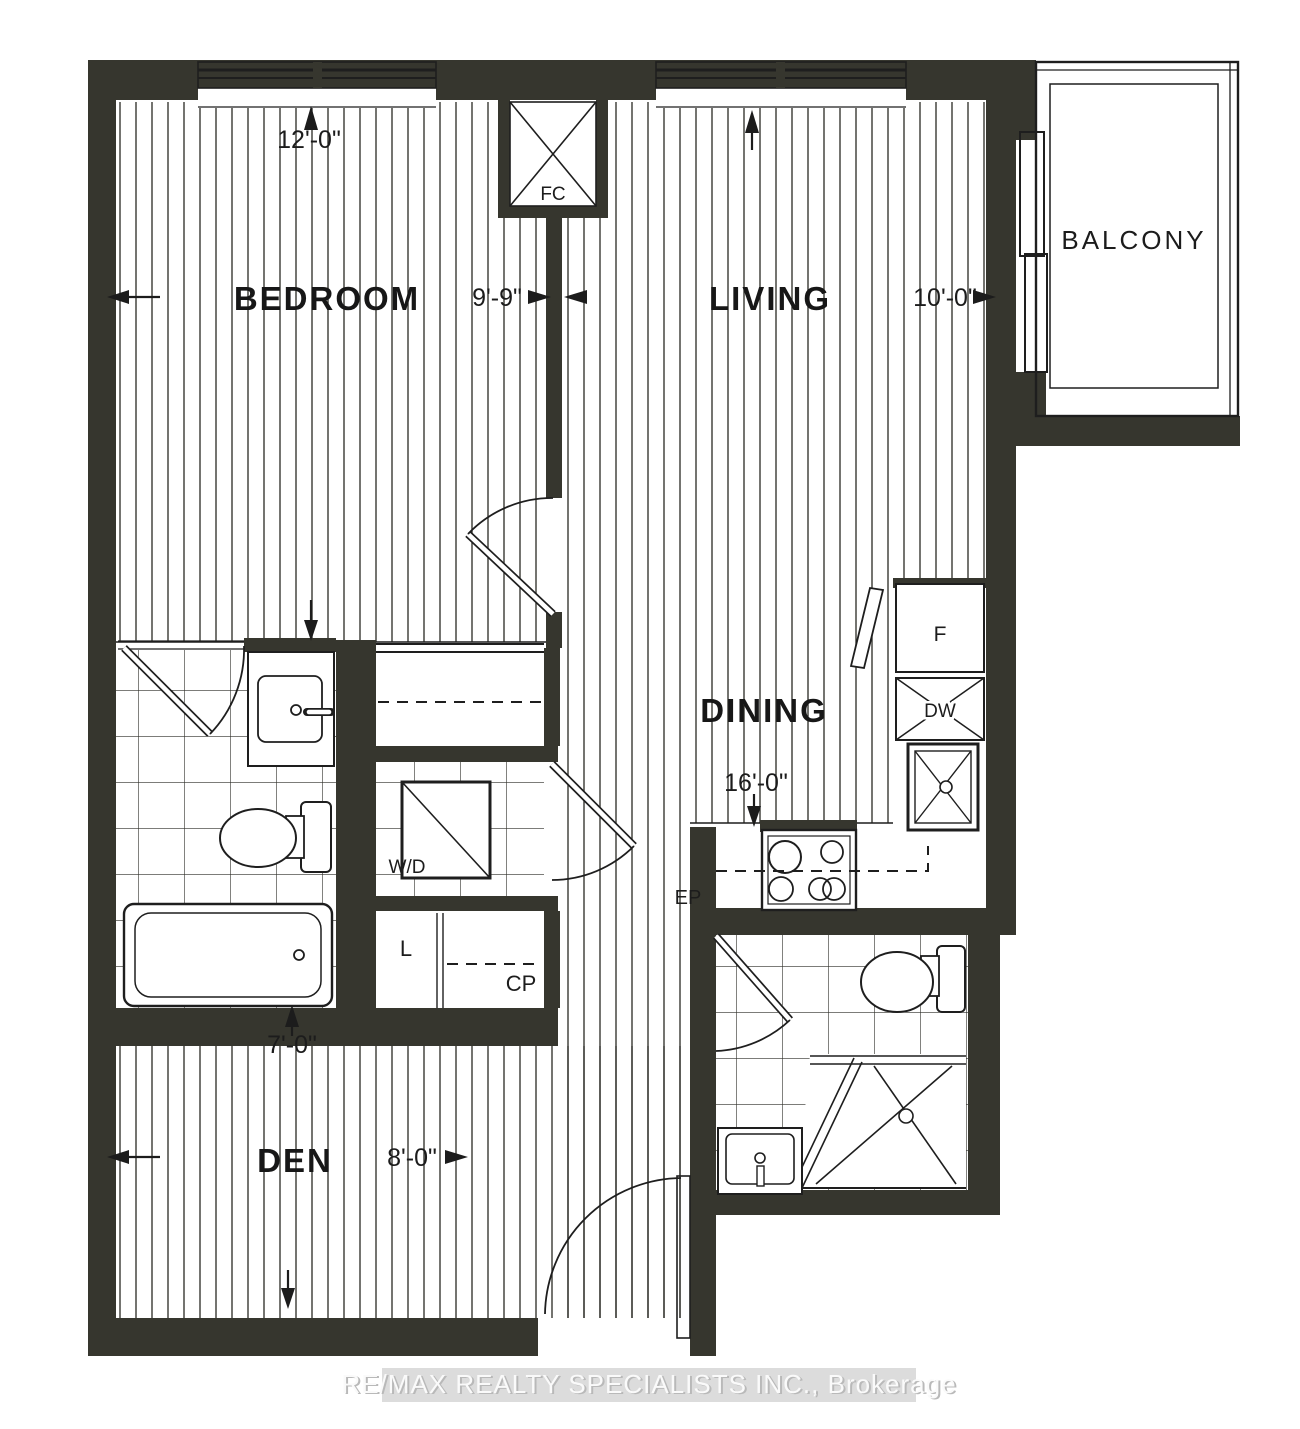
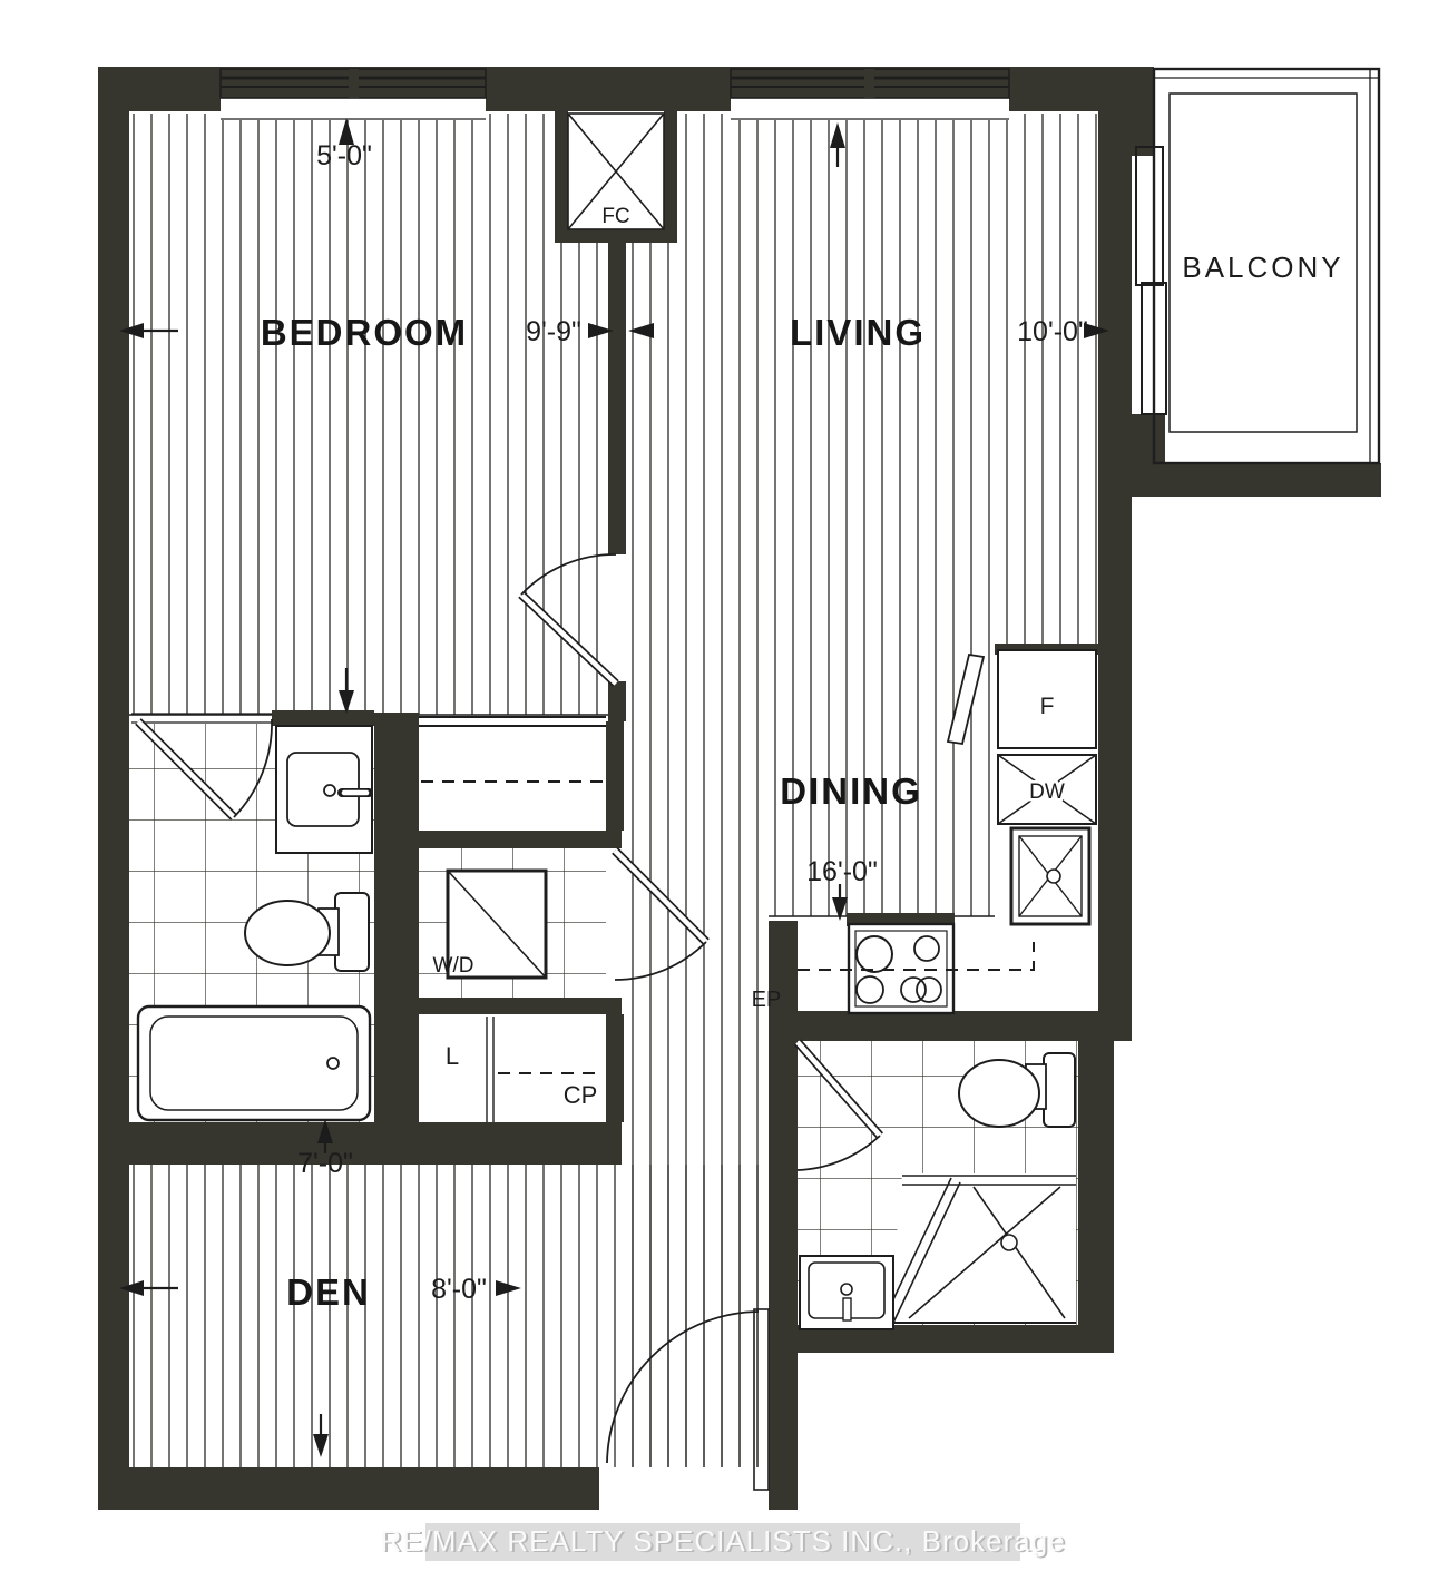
  BALCONY
  FC
  W/D
  L
  CP
  F
  DW
  EP
- 12'-0"
+ 5'-0"
  BEDROOM
  9'-9"
  LIVING
  10'-0"
  DINING
  16'-0"
  DEN
  8'-0"
  7'-0"
  RE/MAX REALTY SPECIALISTS INC., Brokerage
